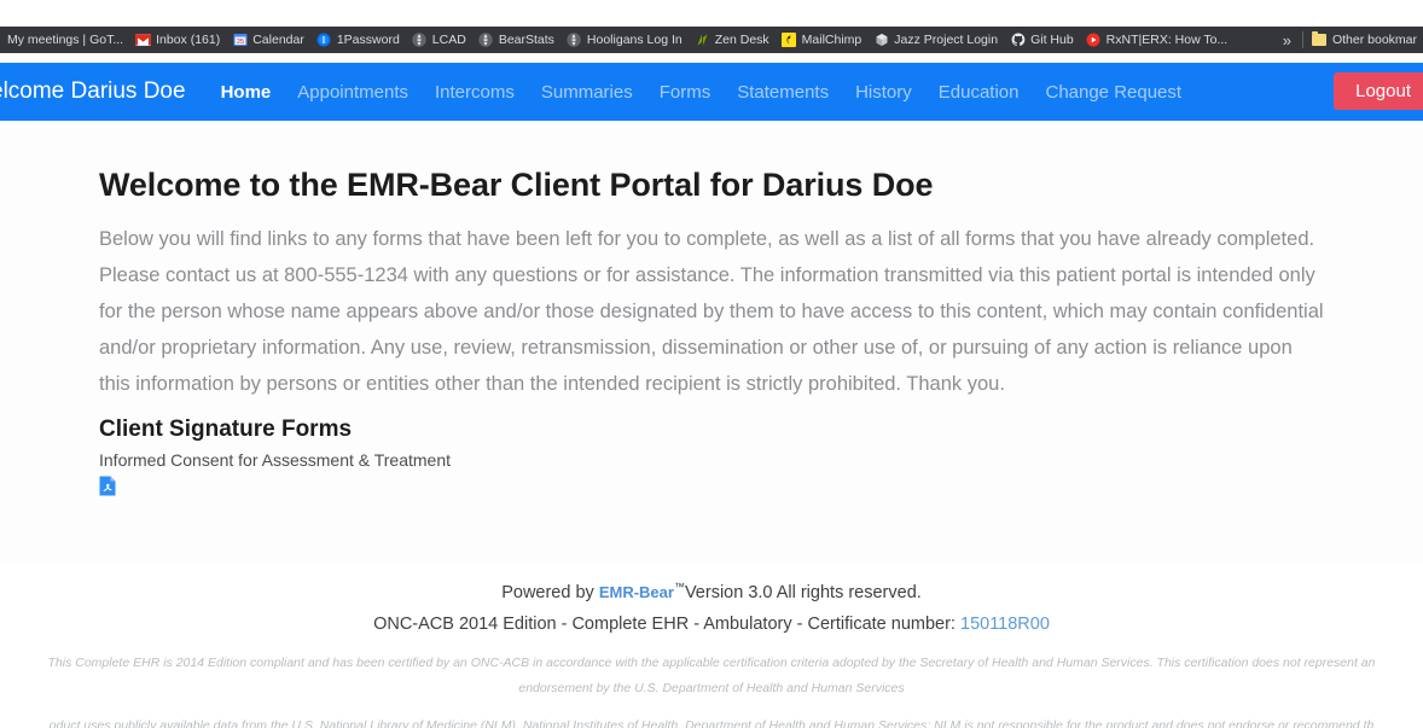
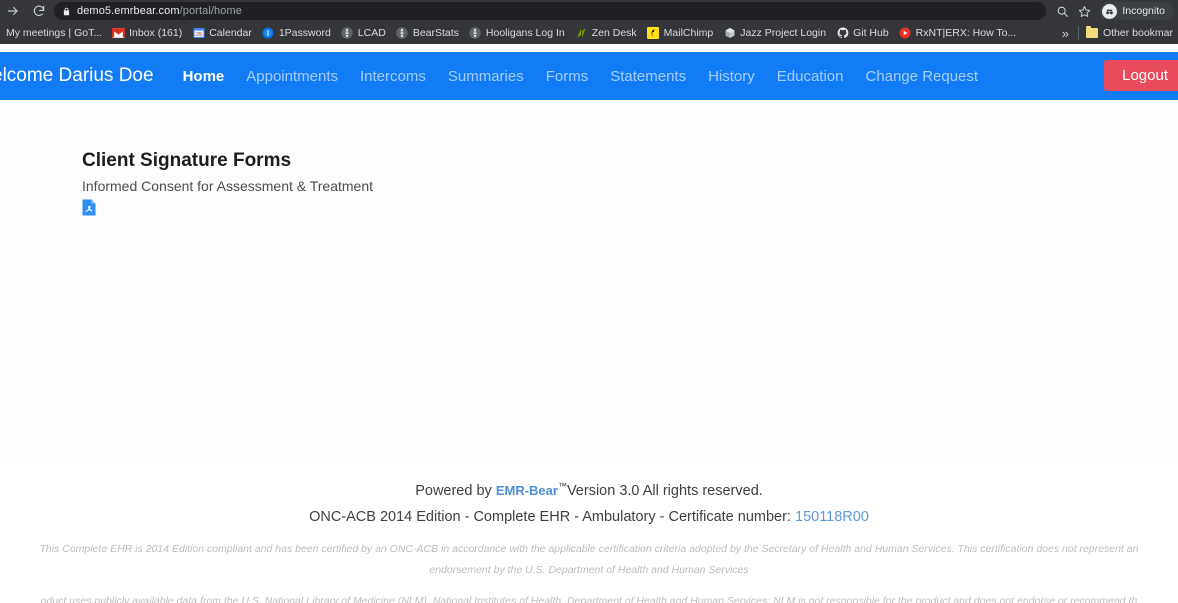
+ demo5.emrbear.com/portal/home
+ Incognito
  My meetings | GoT...
  Inbox (161)
  Calendar
  1Password
  LCAD
  BearStats
  Hooligans Log In
  Zen Desk
  MailChimp
  Jazz Project Login
  Git Hub
  RxNT|ERX: How To...
  »
  Other bookmar
  lcome Darius Doe
  Home
  Appointments
  Intercoms
  Summaries
  Forms
  Statements
  History
  Education
  Change Request
  Logout
- Welcome to the EMR-Bear Client Portal for Darius Doe
- Below you will find links to any forms that have been left for you to complete, as well as a list of all forms that you have already completed. Please contact us at 800-555-1234 with any questions or for assistance. The information transmitted via this patient portal is intended only for the person whose name appears above and/or those designated by them to have access to this content, which may contain confidential and/or proprietary information. Any use, review, retransmission, dissemination or other use of, or pursuing of any action is reliance upon this information by persons or entities other than the intended recipient is strictly prohibited. Thank you.
  Client Signature Forms
  Informed Consent for Assessment & Treatment
  Powered by EMR-Bear™Version 3.0 All rights reserved.
  ONC-ACB 2014 Edition - Complete EHR - Ambulatory - Certificate number: 150118R00
  This Complete EHR is 2014 Edition compliant and has been certified by an ONC-ACB in accordance with the applicable certification criteria adopted by the Secretary of Health and Human Services. This certification does not represent an endorsement by the U.S. Department of Health and Human Services
  oduct uses publicly available data from the U.S. National Library of Medicine (NLM), National Institutes of Health, Department of Health and Human Services; NLM is not responsible for the product and does not endorse or recommend th
